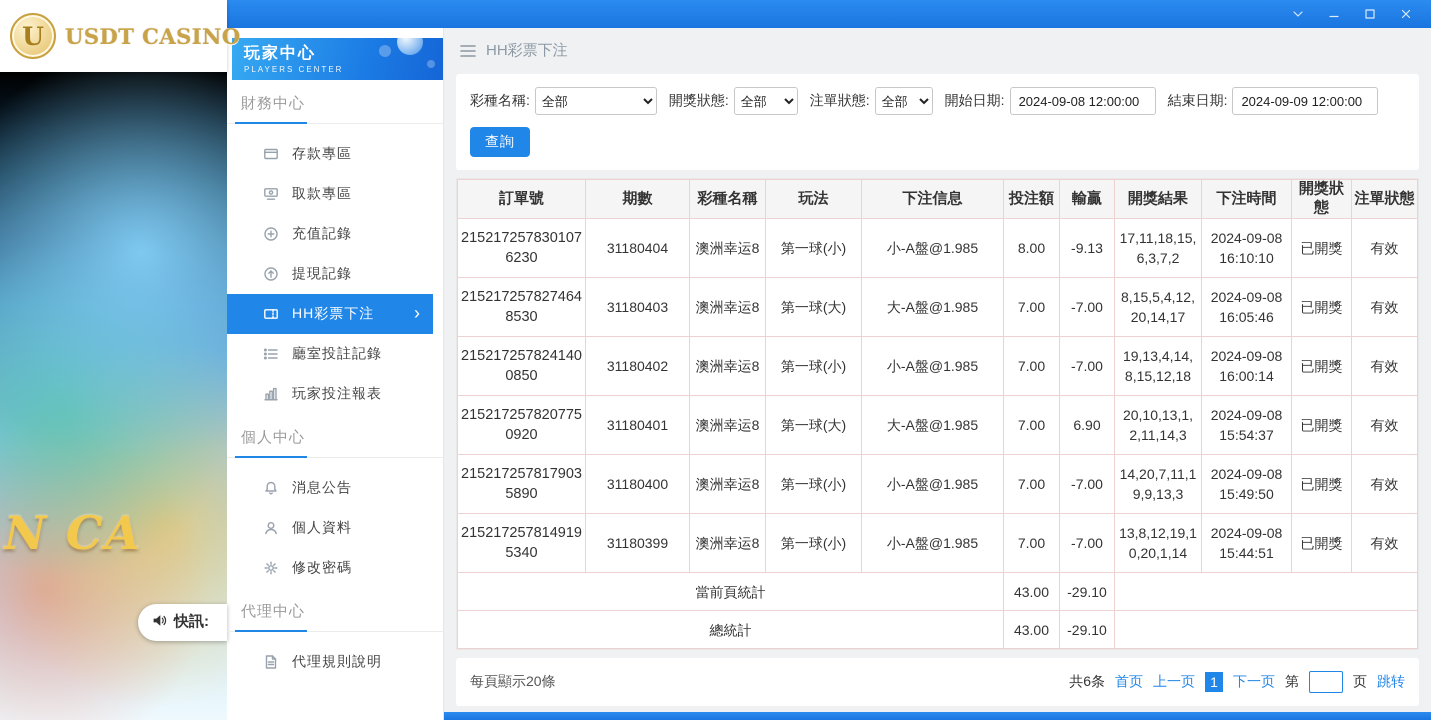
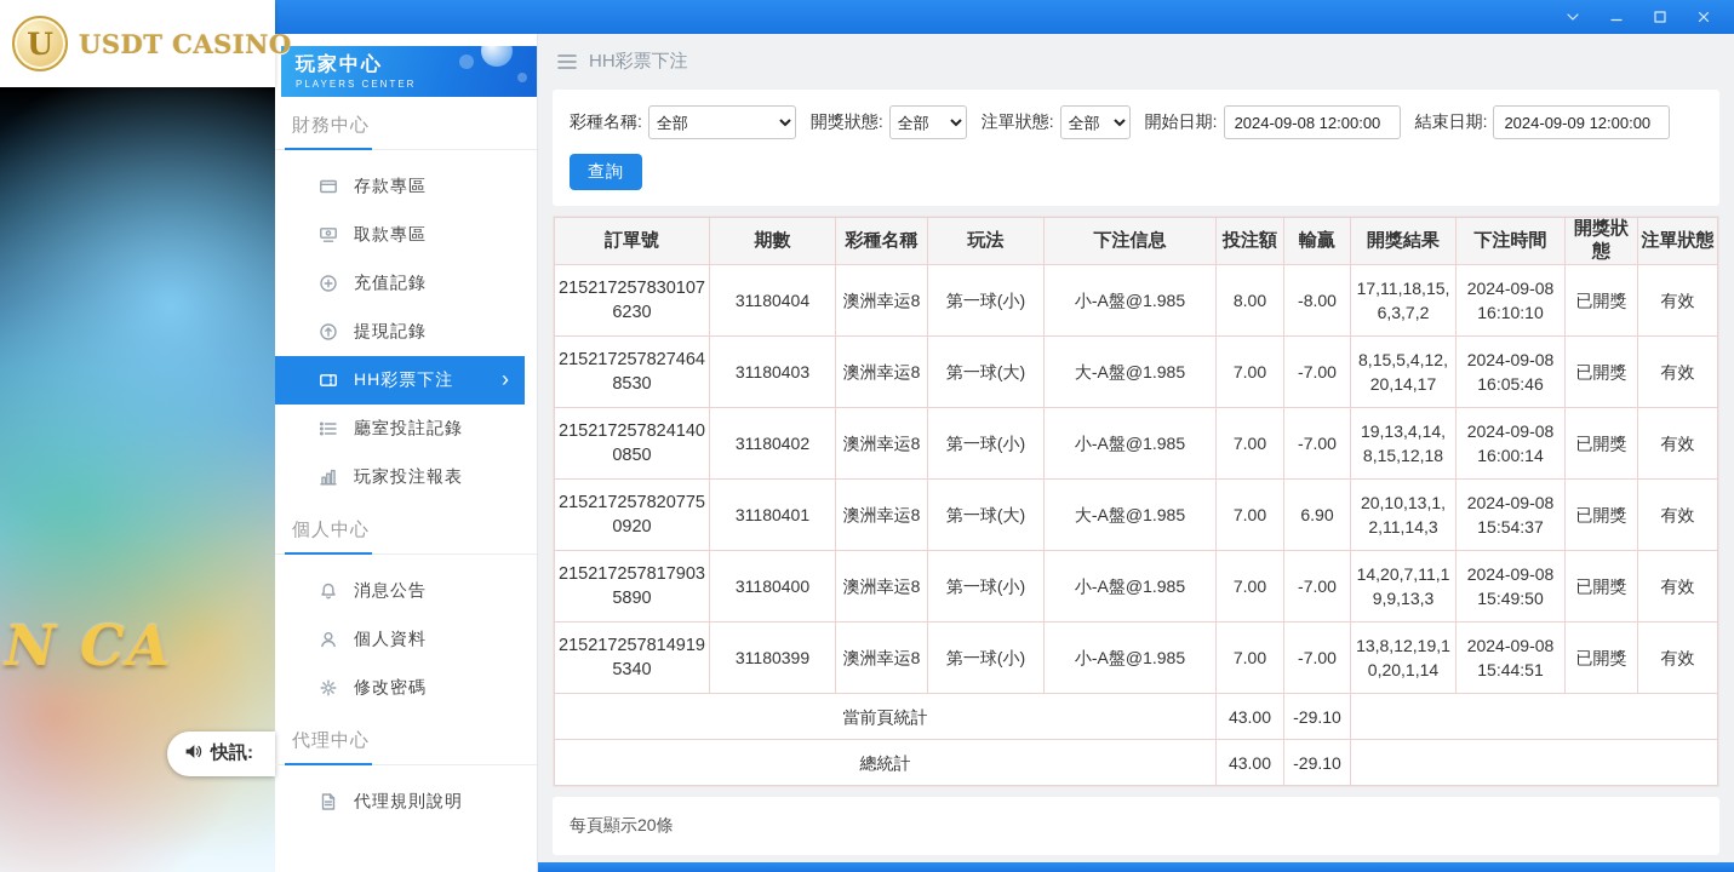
  U
  USDT CASINO
  N CA
  快訊:
  玩家中心
  PLAYERS CENTER
  財務中心
  存款專區
  取款專區
  充值記錄
  提現記錄
  HH彩票下注
  ›
  廳室投註記錄
  玩家投注報表
  個人中心
  消息公告
  個人資料
  修改密碼
  代理中心
  代理規則說明
  HH彩票下注
  彩種名稱:
  全部
  開獎狀態:
  全部
  注單狀態:
  全部
  開始日期:
  2024-09-08 12:00:00
  結束日期:
  2024-09-09 12:00:00
  查詢
  訂單號	期數	彩種名稱	玩法	下注信息	投注額	輸贏	開獎結果	下注時間	開獎狀態	注單狀態
- 2152172578301076230	31180404	澳洲幸运8	第一球(小)	小-A盤@1.985	8.00	-9.13	17,11,18,15,6,3,7,2	2024-09-08 16:10:10	已開獎	有效
+ 2152172578301076230	31180404	澳洲幸运8	第一球(小)	小-A盤@1.985	8.00	-8.00	17,11,18,15,6,3,7,2	2024-09-08 16:10:10	已開獎	有效
  2152172578274648530	31180403	澳洲幸运8	第一球(大)	大-A盤@1.985	7.00	-7.00	8,15,5,4,12,20,14,17	2024-09-08 16:05:46	已開獎	有效
  2152172578241400850	31180402	澳洲幸运8	第一球(小)	小-A盤@1.985	7.00	-7.00	19,13,4,14,8,15,12,18	2024-09-08 16:00:14	已開獎	有效
  2152172578207750920	31180401	澳洲幸运8	第一球(大)	大-A盤@1.985	7.00	6.90	20,10,13,1,2,11,14,3	2024-09-08 15:54:37	已開獎	有效
  2152172578179035890	31180400	澳洲幸运8	第一球(小)	小-A盤@1.985	7.00	-7.00	14,20,7,11,19,9,13,3	2024-09-08 15:49:50	已開獎	有效
  2152172578149195340	31180399	澳洲幸运8	第一球(小)	小-A盤@1.985	7.00	-7.00	13,8,12,19,10,20,1,14	2024-09-08 15:44:51	已開獎	有效
  當前頁統計	43.00	-29.10
  總統計	43.00	-29.10
  每頁顯示20條
- 共6条
- 首页
- 上一页
- 1
- 下一页
- 第
- 页
- 跳转
